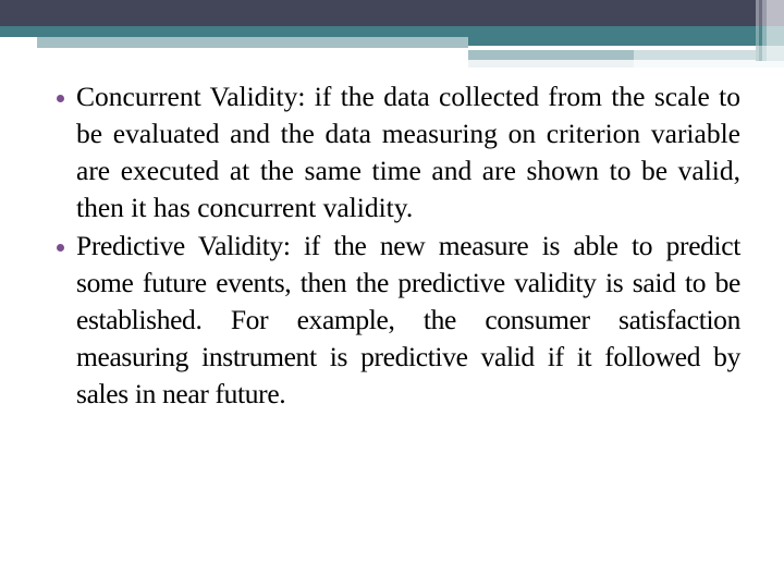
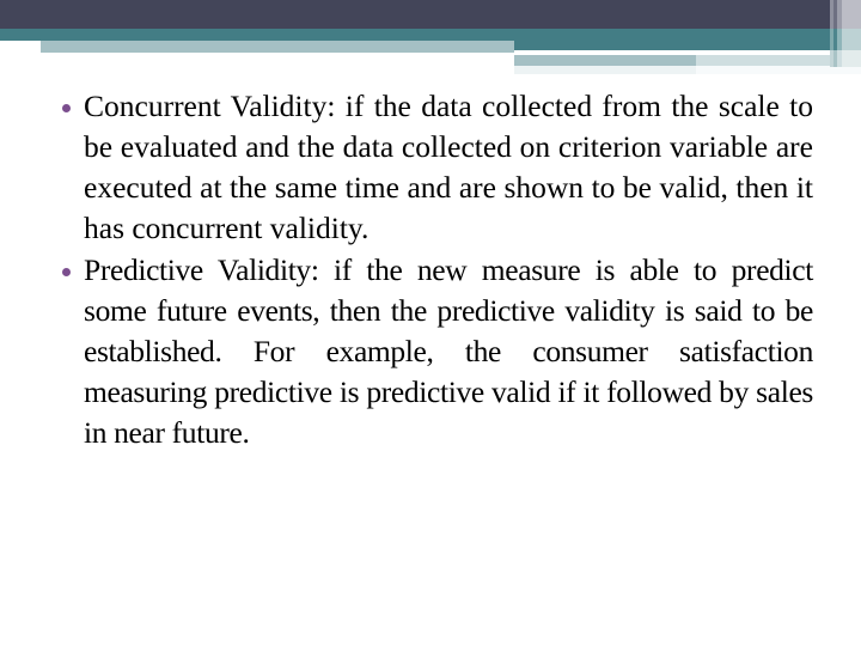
- Concurrent Validity: if the data collected from the scale to be evaluated and the data measuring on criterion variable are executed at the same time and are shown to be valid, then it has concurrent validity.
+ Concurrent Validity: if the data collected from the scale to be evaluated and the data collected on criterion variable are executed at the same time and are shown to be valid, then it has concurrent validity.
- Predictive Validity: if the new measure is able to predict some future events, then the predictive validity is said to be established. For example, the consumer satisfaction measuring instrument is predictive valid if it followed by sales in near future.
+ Predictive Validity: if the new measure is able to predict some future events, then the predictive validity is said to be established. For example, the consumer satisfaction measuring predictive is predictive valid if it followed by sales in near future.
